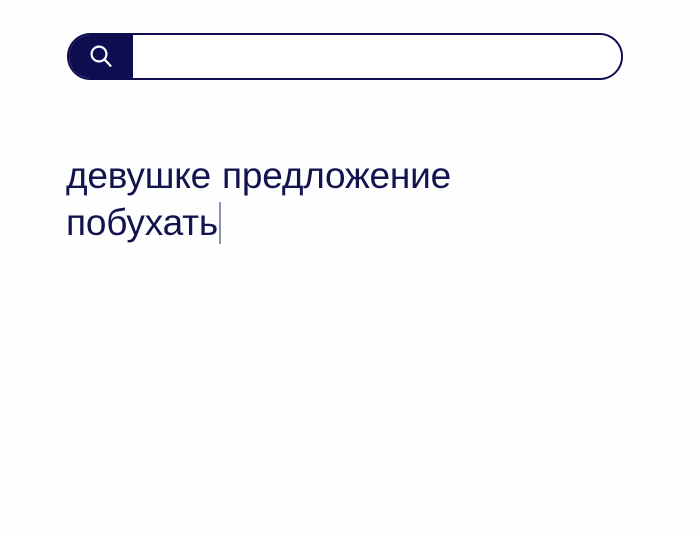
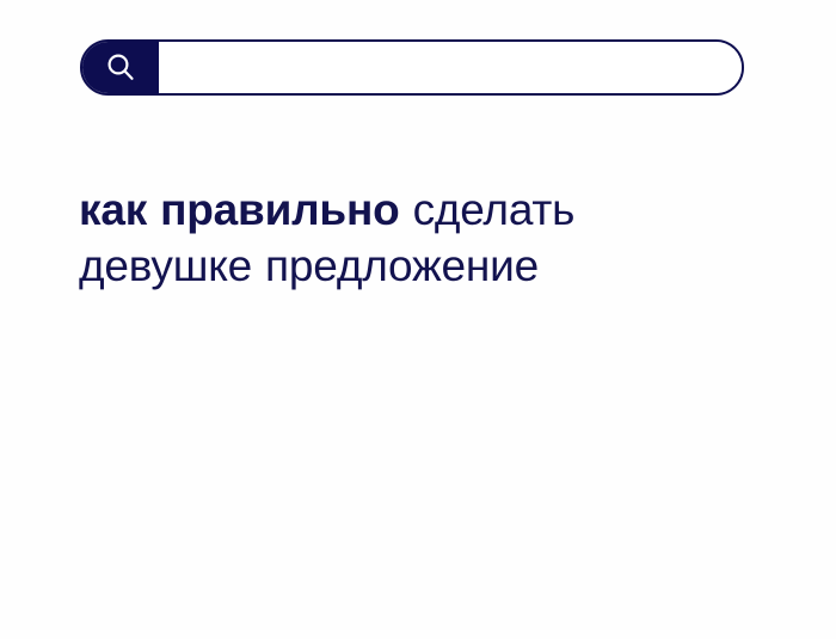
+ как правильно сделать
  девушке предложение
- побухать
